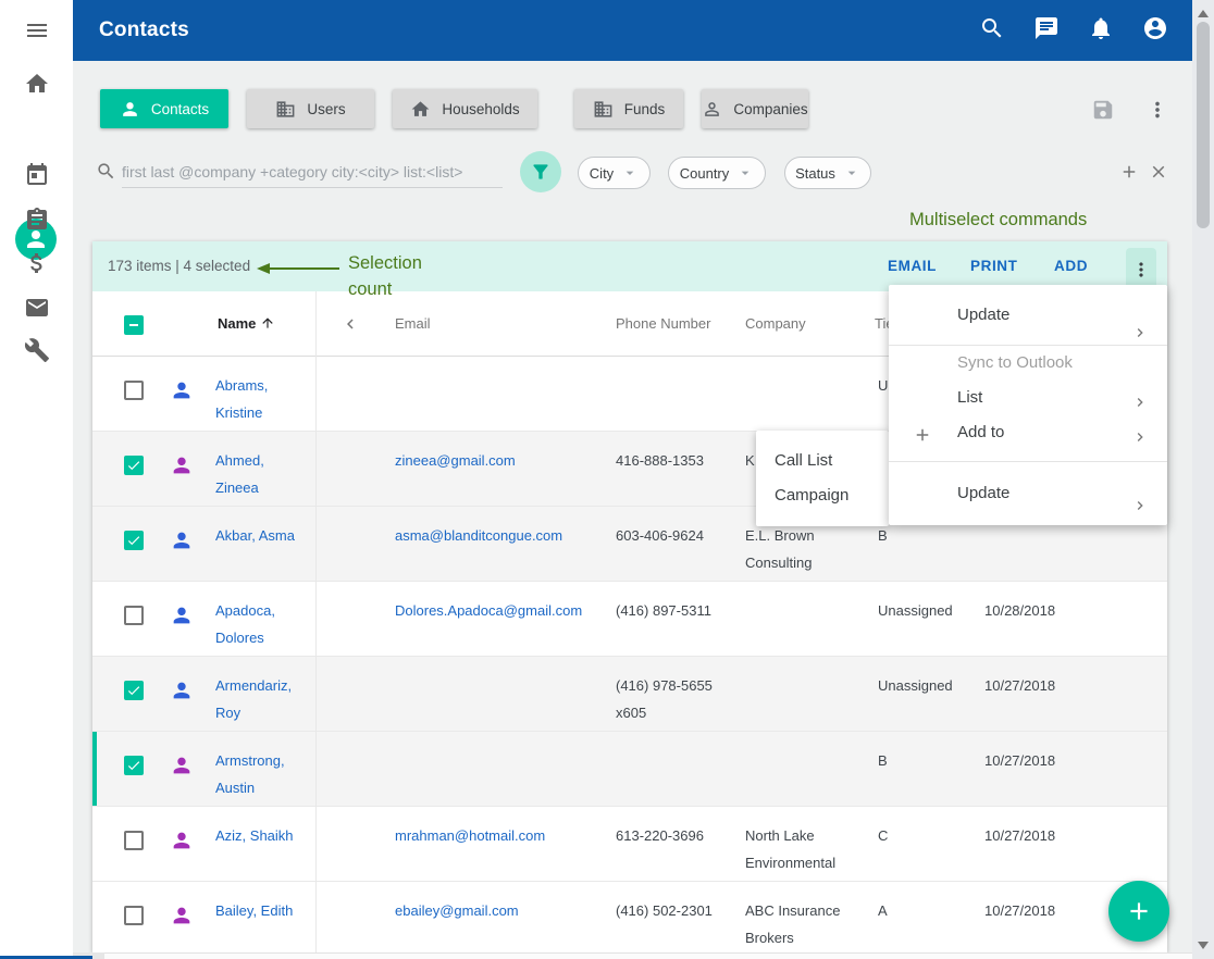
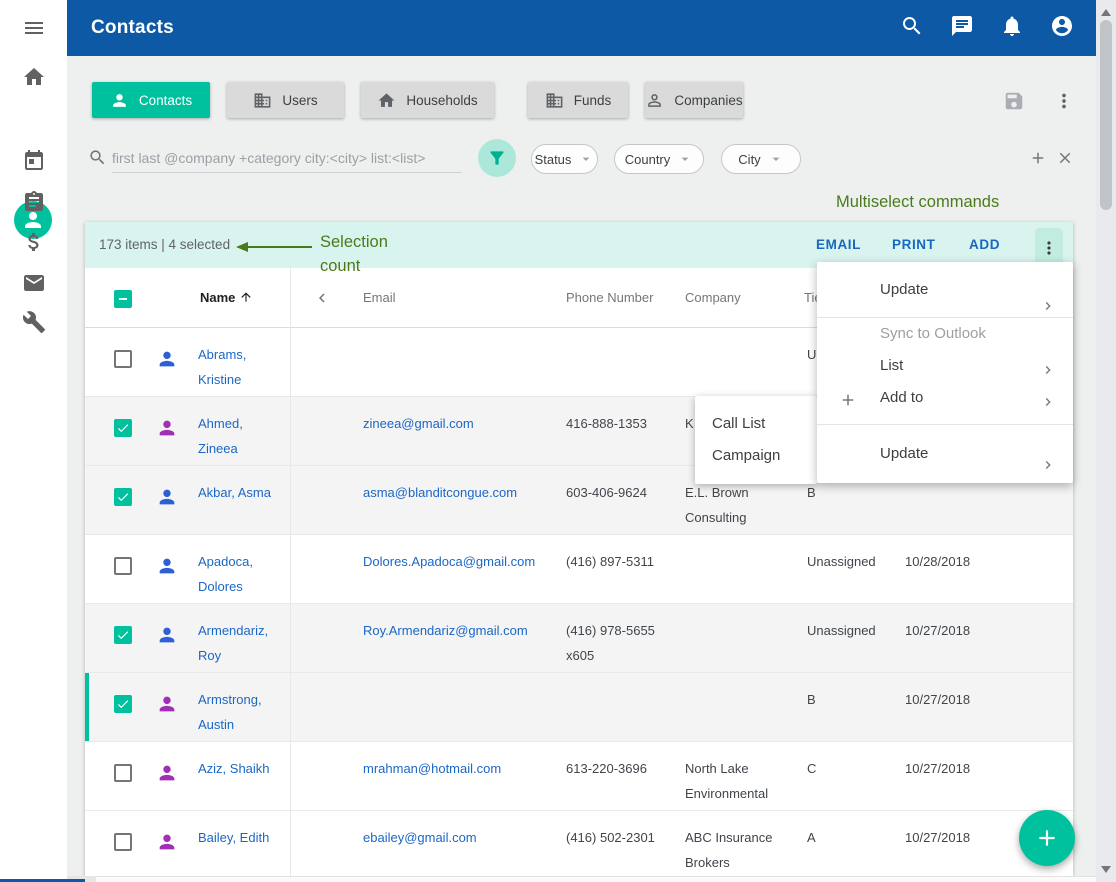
  Contacts
  Contacts
  Users
  Households
  Funds
  Companies
  first last @company +category city:<city> list:<list>
- City
+ Status
  Country
- Status
+ City
  Multiselect commands
  Selection
  count
  173 items | 4 selected
  EMAIL
  PRINT
  ADD
  Name
  Email
  Phone Number
  Company
  Abrams, Kristine
  Ahmed, Zineea
  zineea@gmail.com
  416-888-1353
  K
  Akbar, Asma
  asma@blanditcongue.com
  603-406-9624
  E.L. Brown Consulting
  B
  Apadoca, Dolores
  Dolores.Apadoca@gmail.com
  (416) 897-5311
  Unassigned
  10/28/2018
  Armendariz, Roy
+ Roy.Armendariz@gmail.com
  (416) 978-5655 x605
  Unassigned
  10/27/2018
  Armstrong, Austin
  B
  10/27/2018
  Aziz, Shaikh
  mrahman@hotmail.com
  613-220-3696
  North Lake Environmental
  C
  10/27/2018
  Bailey, Edith
  ebailey@gmail.com
  (416) 502-2301
  ABC Insurance Brokers
  A
  10/27/2018
  Update
  Sync to Outlook
  List
  Add to
  Update
  Call List
  Campaign
